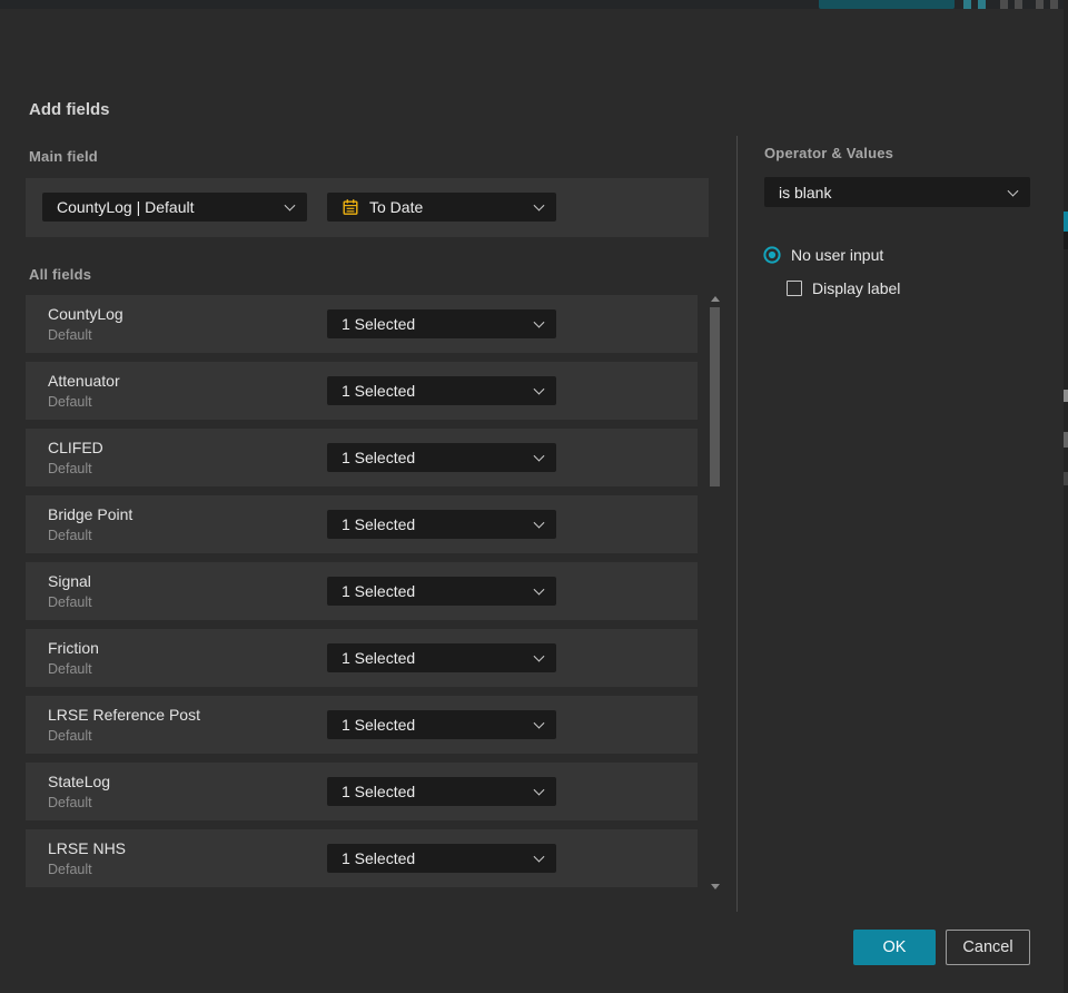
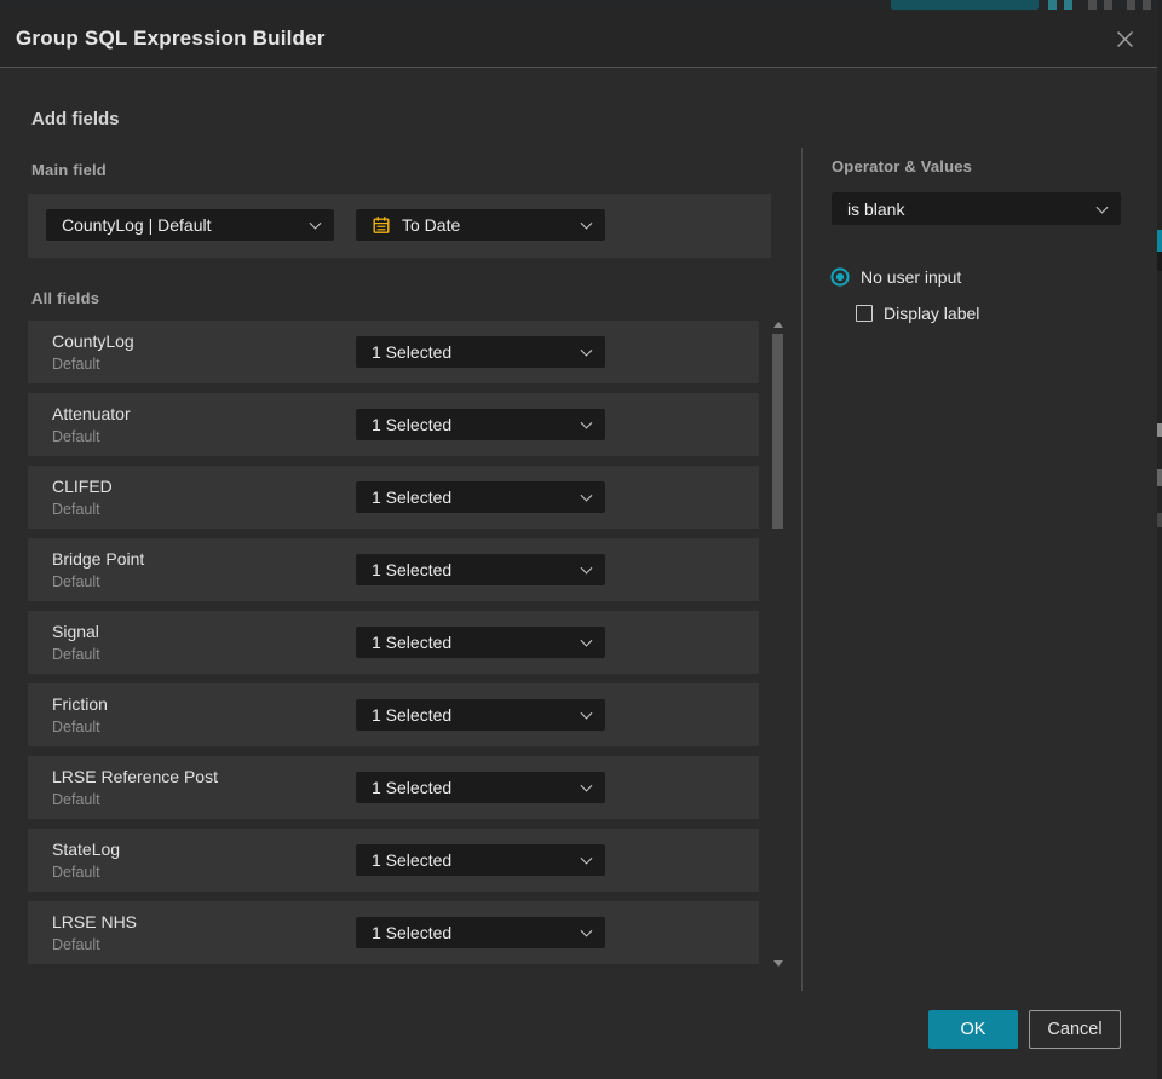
+ Group SQL Expression Builder
  Add fields
  Main field
  CountyLog | Default
  To Date
  All fields
  CountyLog
  Default
  1 Selected
  Attenuator
  Default
  1 Selected
  CLIFED
  Default
  1 Selected
  Bridge Point
  Default
  1 Selected
  Signal
  Default
  1 Selected
  Friction
  Default
  1 Selected
  LRSE Reference Post
  Default
  1 Selected
  StateLog
  Default
  1 Selected
  LRSE NHS
  Default
  1 Selected
  Operator & Values
  is blank
  No user input
  Display label
  OK
  Cancel
